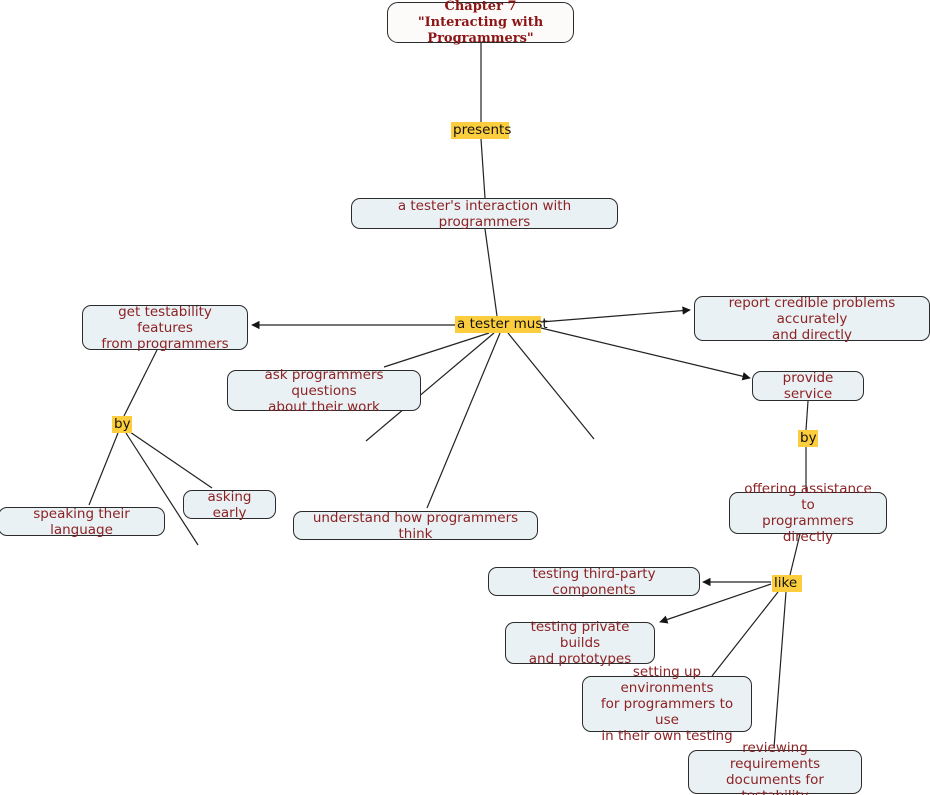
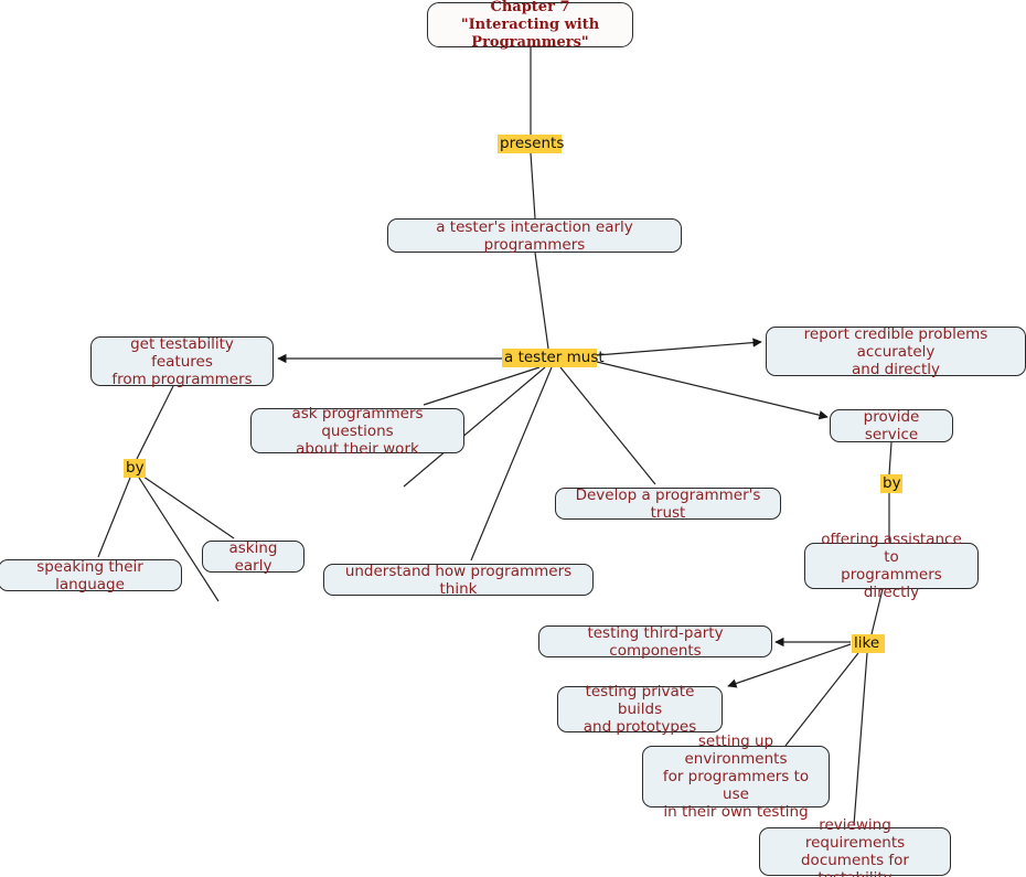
  Chapter 7
  "Interacting with Programmers"
- a tester's interaction with programmers
+ a tester's interaction early programmers
  get testability features
  from programmers
  report credible problems accurately
  and directly
  ask programmers questions
  about their work
  provide service
+ Develop a programmer's trust
  understand how programmers think
  speaking their language
  asking early
  offering assistance to
  programmers directly
  testing third-party components
  testing private builds
  and prototypes
  setting up environments
  for programmers to use
  in their own testing
  reviewing requirements
  presents
  a tester must
  by
  by
  like
